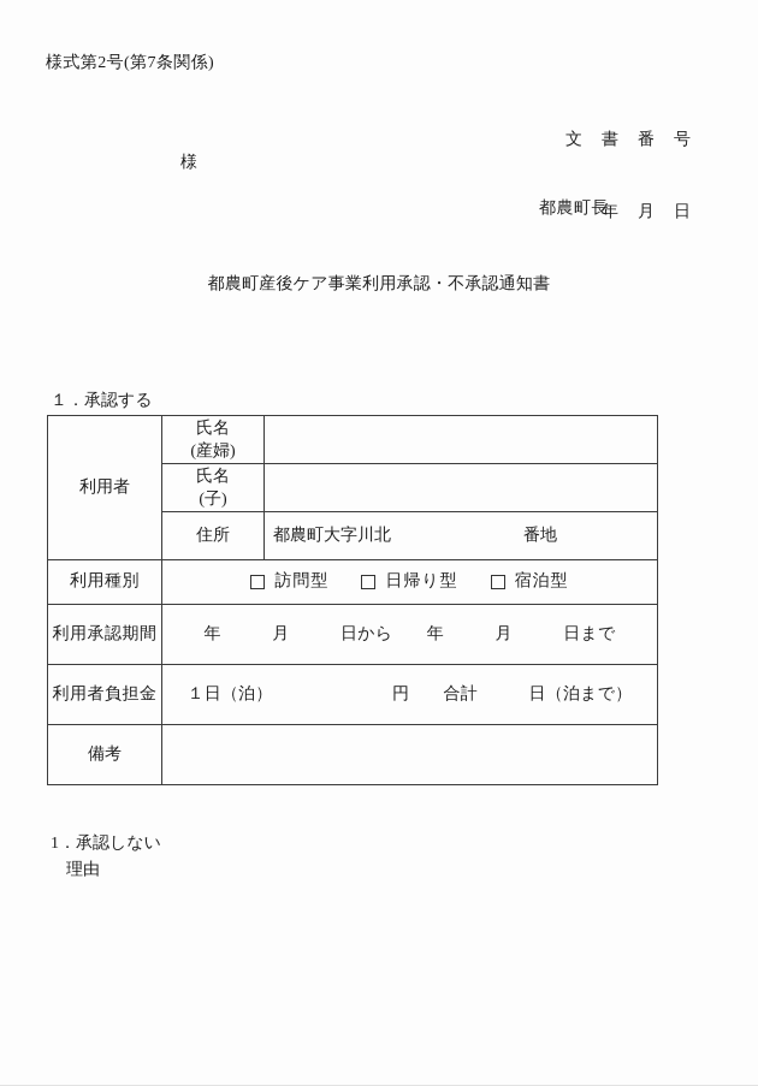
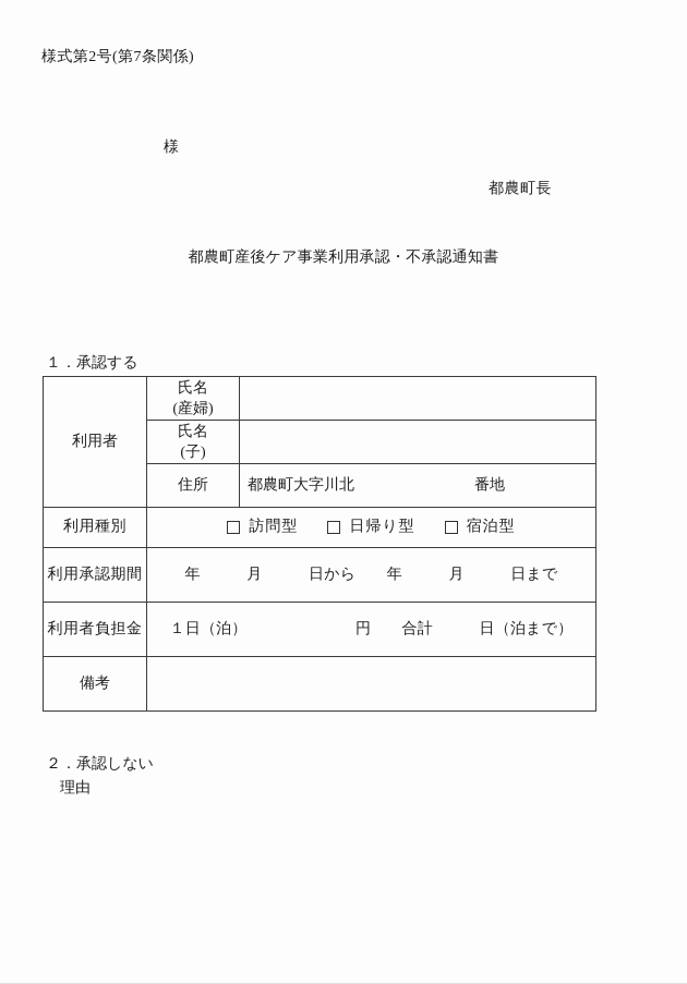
  様式第2号(第7条関係)
- 文 書 番 号
- 年 月 日
  様
  都農町長
  都農町産後ケア事業利用承認・不承認通知書
  １．承認する
  利用者	氏名 (産婦)
  氏名 (子)
  住所	都農町大字川北 番地
  利用種別	訪問型 日帰り型 宿泊型
  利用承認期間	年 月 日から 年 月 日まで
  利用者負担金	１日（泊） 円 合計 日（泊まで）
  備考
- 1．承認しない
+ ２．承認しない
  理由
